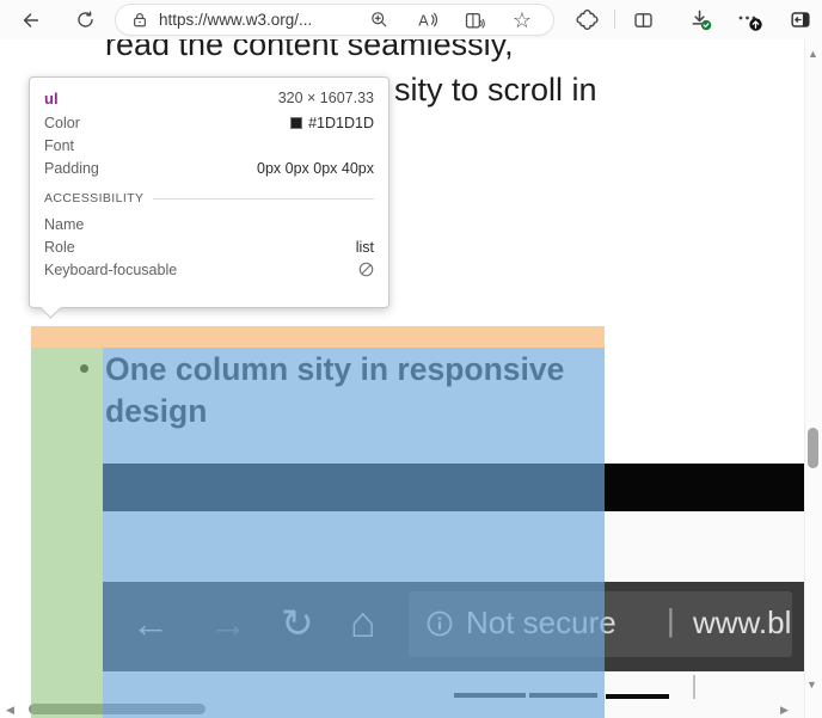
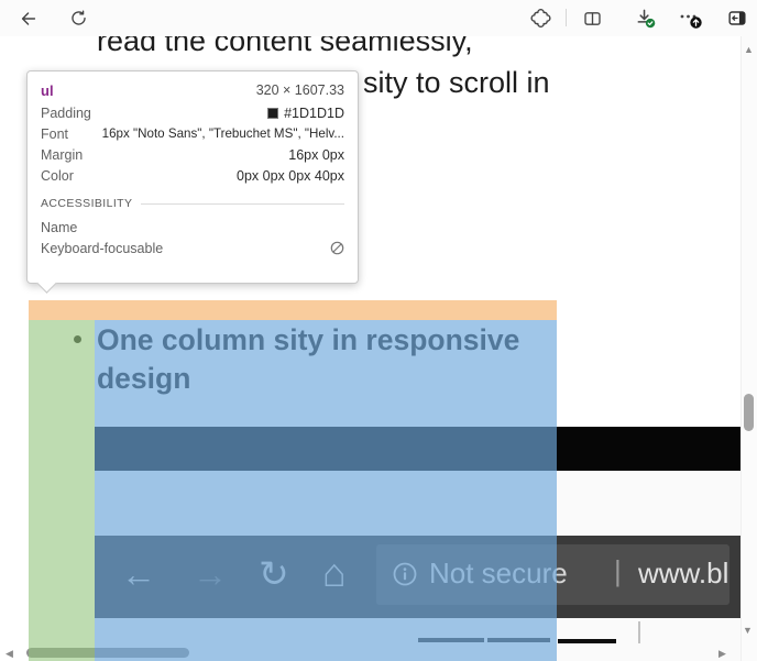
- https://www.w3.org/...
- A
- ☆
  read the content seamlessly,
  sity to scroll in
  One column sity in responsive design
  ←
  ↻
  ⌂
  Not secure
  |
  www.bl
  ▲
  ▼
  ◀
  ▶
  ul
  320 × 1607.33
- Color
+ Padding
  #1D1D1D
  Font
+ 16px "Noto Sans", "Trebuchet MS", "Helv...
+ Margin
+ 16px 0px
- Padding
+ Color
  0px 0px 0px 40px
  ACCESSIBILITY
  Name
- Role
- list
  Keyboard-focusable
